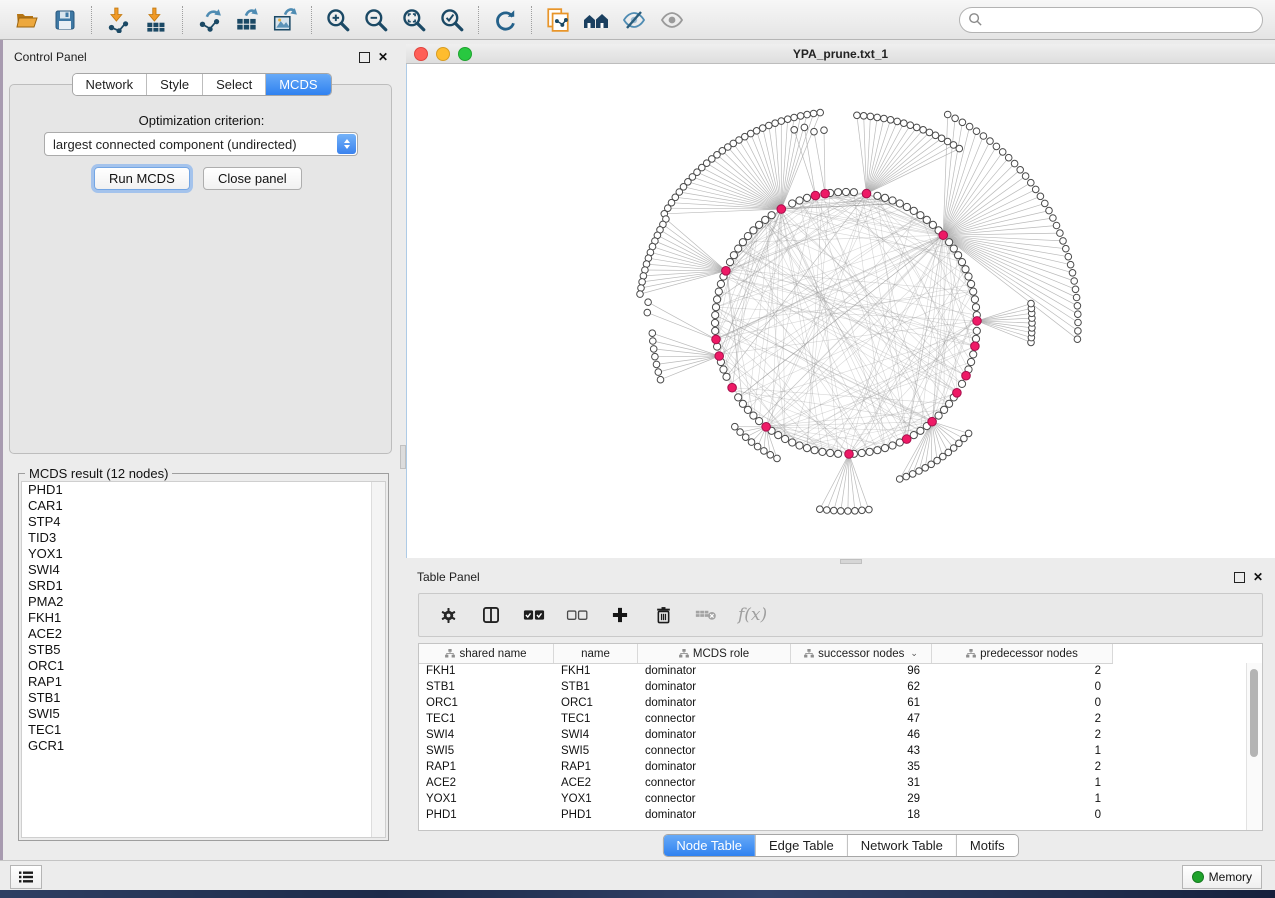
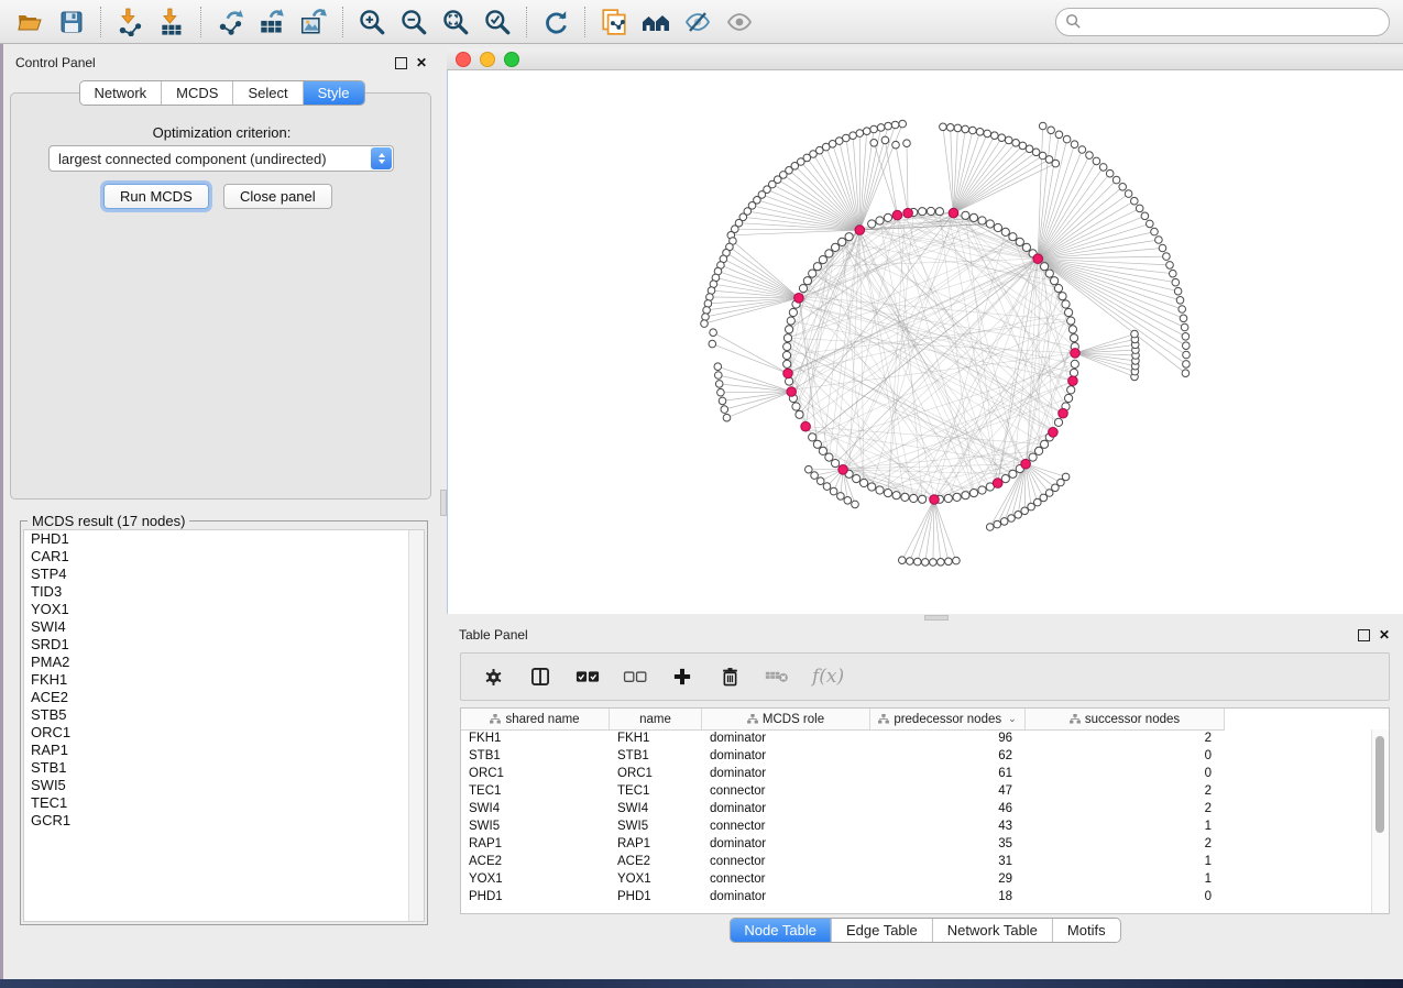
  Control Panel
  ✕
  Network
- Style
+ MCDS
  Select
- MCDS
+ Style
  Optimization criterion:
  largest connected component (undirected)
  Run MCDS
  Close panel
- MCDS result (12 nodes)
+ MCDS result (17 nodes)
  PHD1
  CAR1
  STP4
  TID3
  YOX1
  SWI4
  SRD1
  PMA2
  FKH1
  ACE2
  STB5
  ORC1
  RAP1
  STB1
  SWI5
  TEC1
  GCR1
- YPA_prune.txt_1
  Table Panel
  ✕
  f(x)
  shared name
  name
  MCDS role
- successor nodes
+ predecessor nodes
  ⌄
- predecessor nodes
+ successor nodes
  FKH1
  FKH1
  dominator
  96
  2
  STB1
  STB1
  dominator
  62
  0
  ORC1
  ORC1
  dominator
  61
  0
  TEC1
  TEC1
  connector
  47
  2
  SWI4
  SWI4
  dominator
  46
  2
  SWI5
  SWI5
  connector
  43
  1
  RAP1
  RAP1
  dominator
  35
  2
  ACE2
  ACE2
  connector
  31
  1
  YOX1
  YOX1
  connector
  29
  1
  PHD1
  PHD1
  dominator
  18
  0
  Node Table
  Edge Table
  Network Table
  Motifs
- Memory
